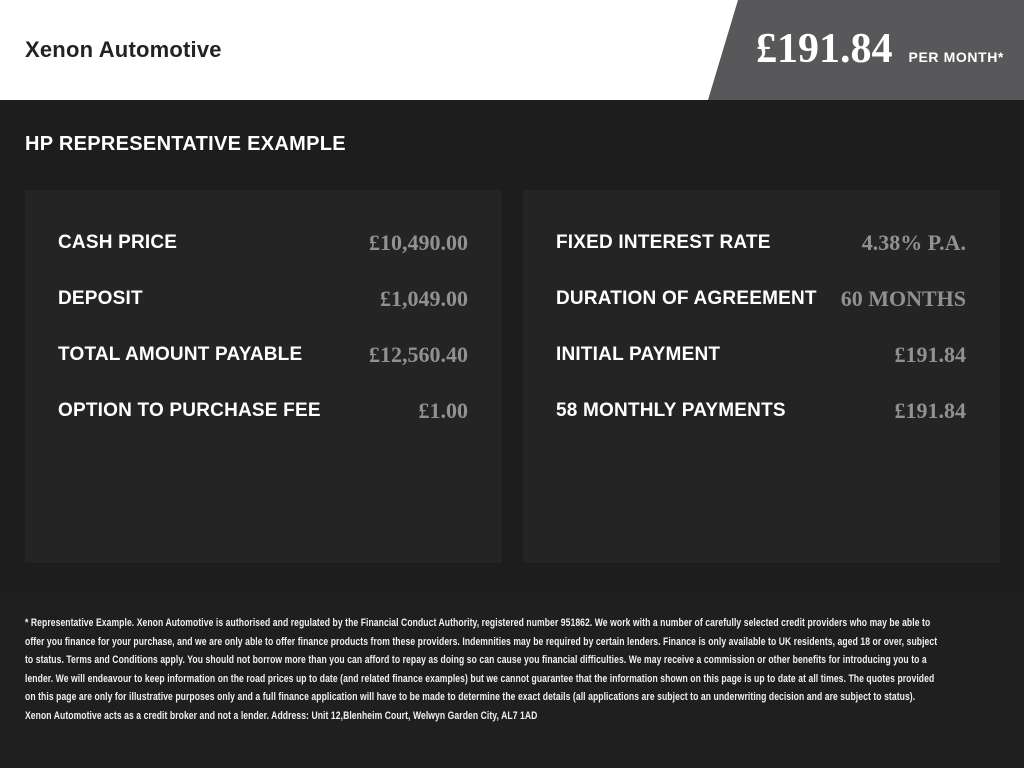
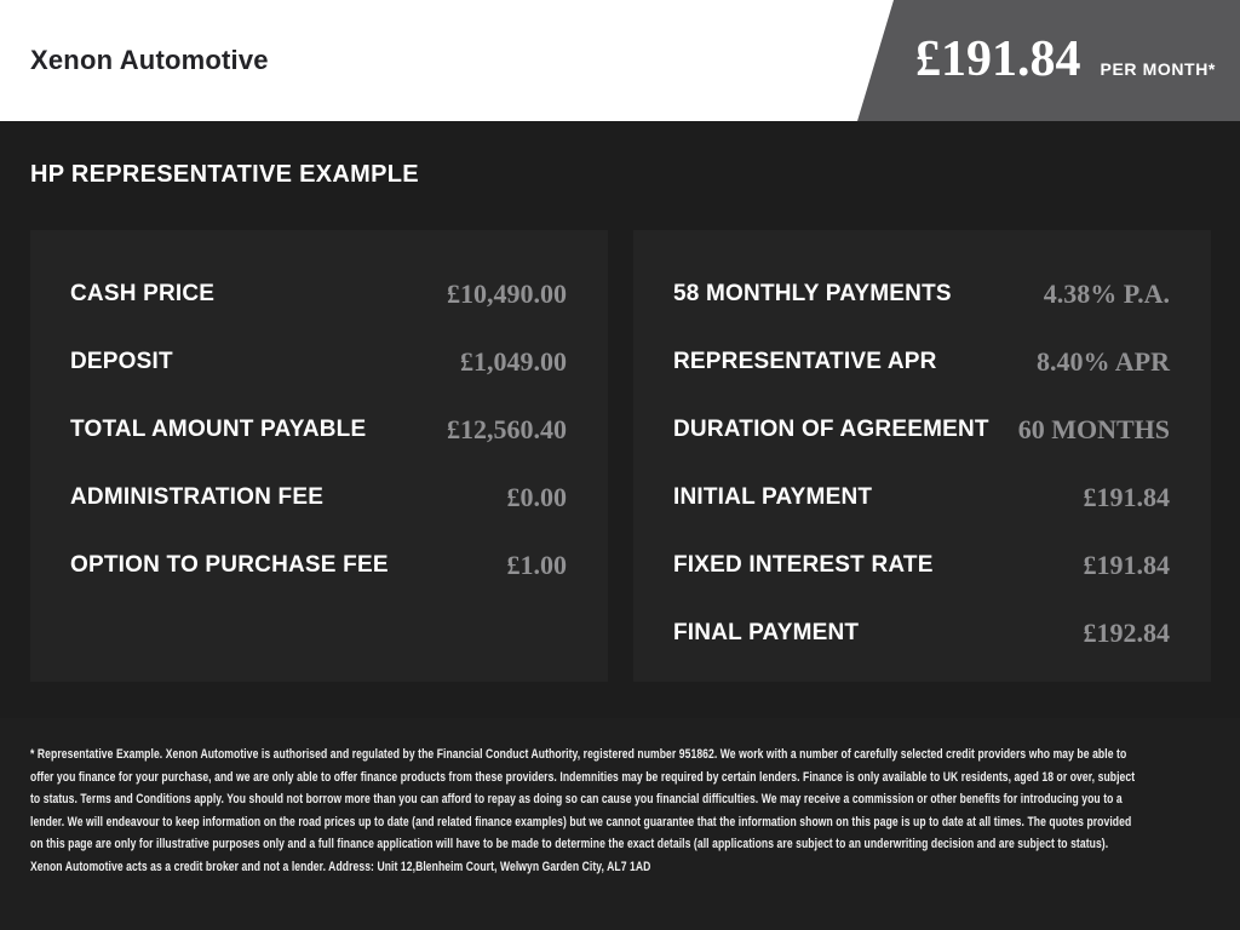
  Xenon Automotive
  £191.84
  PER MONTH*
  HP REPRESENTATIVE EXAMPLE
  CASH PRICE
  £10,490.00
  DEPOSIT
  £1,049.00
  TOTAL AMOUNT PAYABLE
  £12,560.40
+ ADMINISTRATION FEE
+ £0.00
  OPTION TO PURCHASE FEE
  £1.00
- FIXED INTEREST RATE
+ 58 MONTHLY PAYMENTS
  4.38% P.A.
+ REPRESENTATIVE APR
+ 8.40% APR
  DURATION OF AGREEMENT
  60 MONTHS
  INITIAL PAYMENT
  £191.84
- 58 MONTHLY PAYMENTS
+ FIXED INTEREST RATE
  £191.84
+ FINAL PAYMENT
+ £192.84
  * Representative Example. Xenon Automotive is authorised and regulated by the Financial Conduct Authority, registered number 951862. We work with a number of carefully selected credit providers who may be able to offer you finance for your purchase, and we are only able to offer finance products from these providers. Indemnities may be required by certain lenders. Finance is only available to UK residents, aged 18 or over, subject to status. Terms and Conditions apply. You should not borrow more than you can afford to repay as doing so can cause you financial difficulties. We may receive a commission or other benefits for introducing you to a lender. We will endeavour to keep information on the road prices up to date (and related finance examples) but we cannot guarantee that the information shown on this page is up to date at all times. The quotes provided on this page are only for illustrative purposes only and a full finance application will have to be made to determine the exact details (all applications are subject to an underwriting decision and are subject to status). Xenon Automotive acts as a credit broker and not a lender. Address: Unit 12,Blenheim Court, Welwyn Garden City, AL7 1AD
